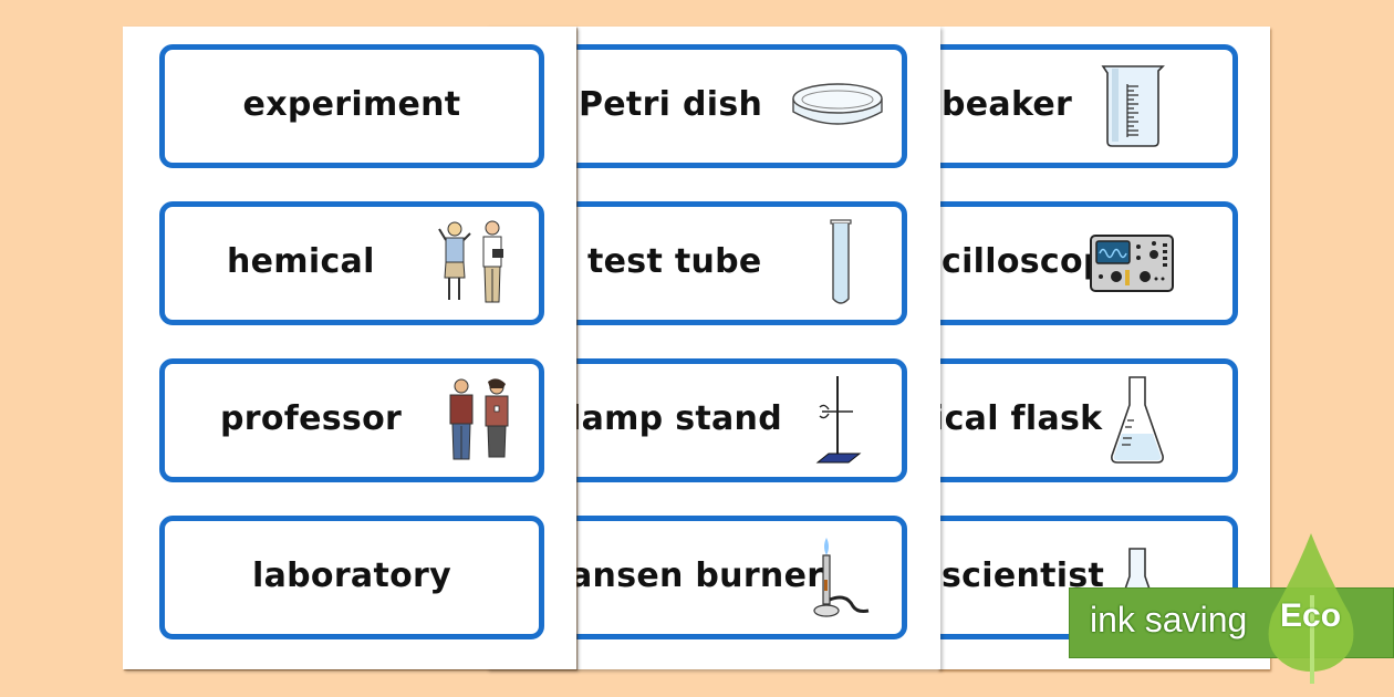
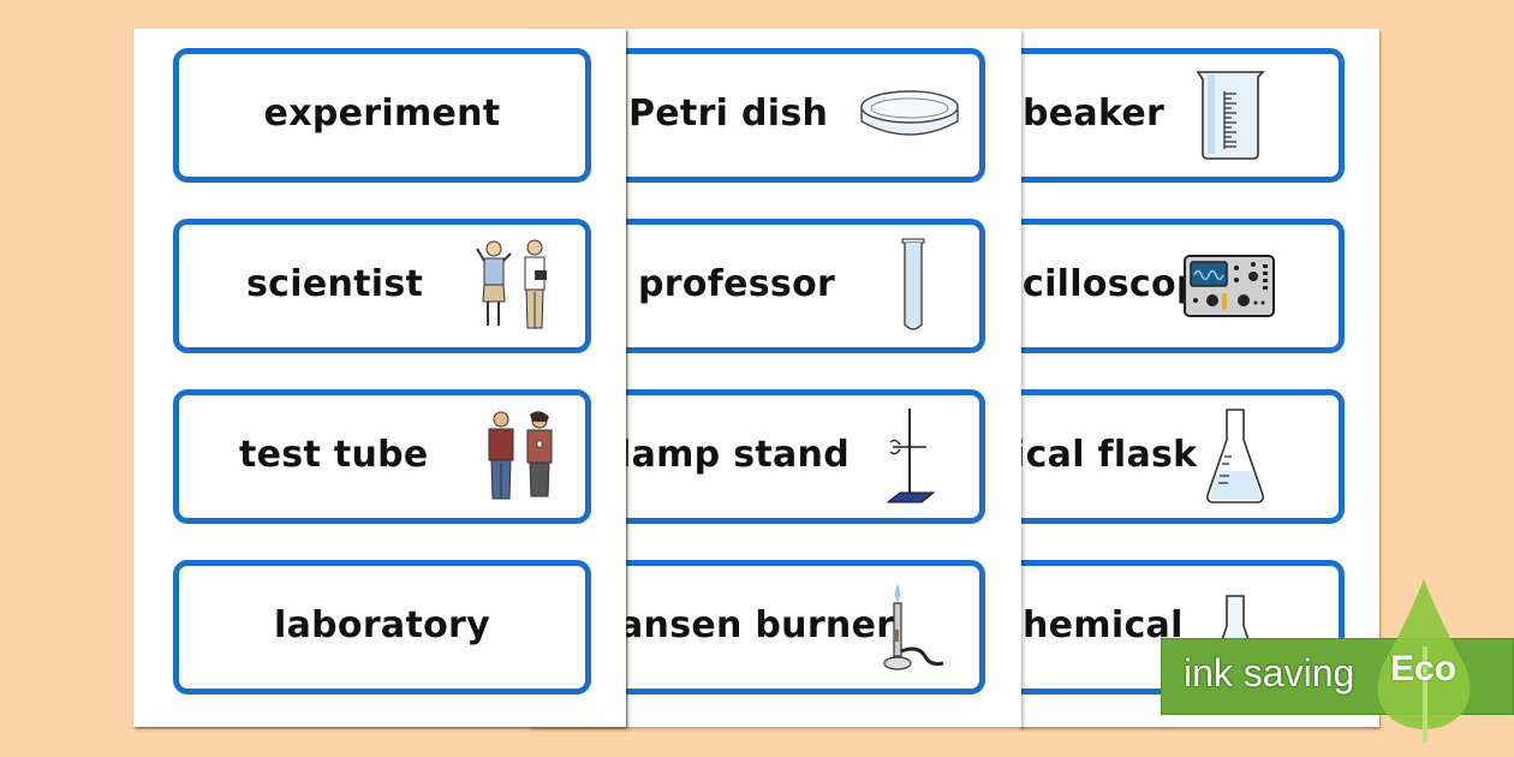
  beaker
  cillosco
  cal flask
- scientist
+ hemical
  Petri dish
- test tube
+ professor
  amp stand
  ansen burner
  experiment
- hemical
+ scientist
- professor
+ test tube
  laboratory
  ink saving
  Eco
